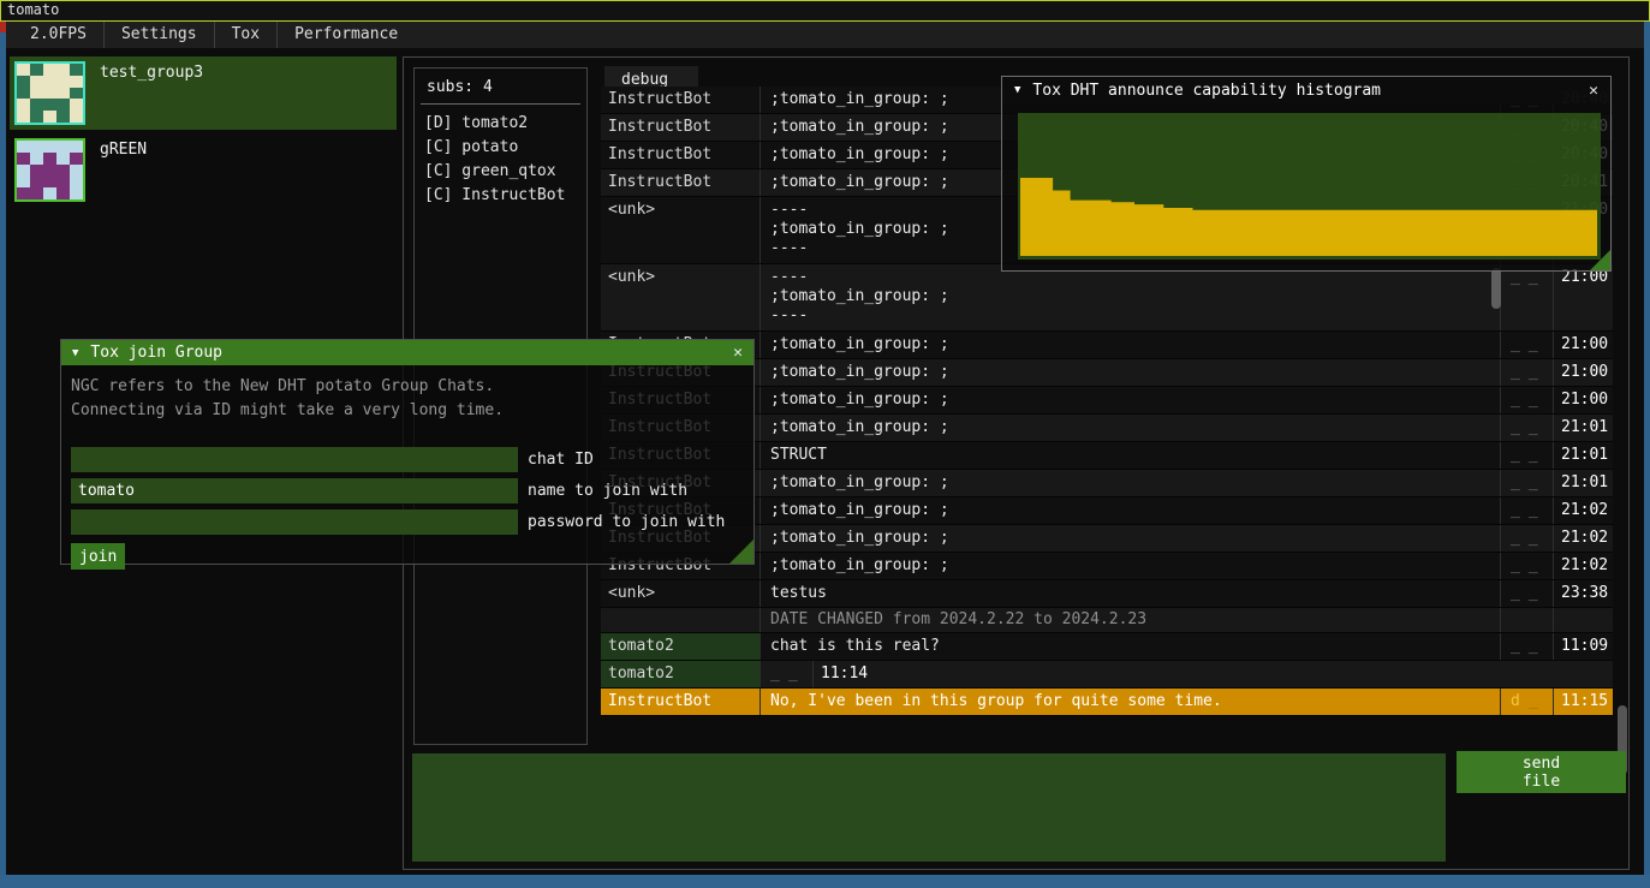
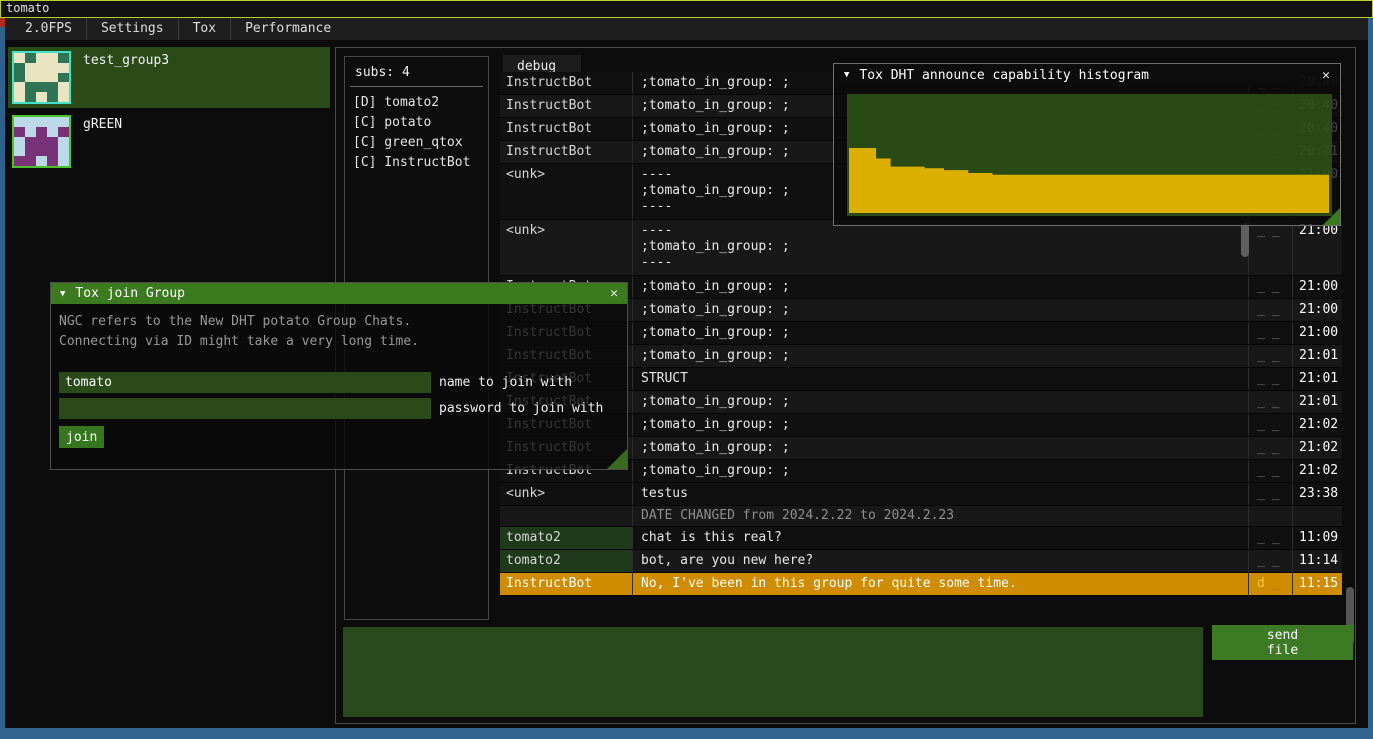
  tomato
  2.0FPS
  Settings
  Tox
  Performance
  test_group3
  gREEN
  subs: 4
  [D] tomato2
  [C] potato
  [C] green_qtox
  [C] InstructBot
  debug
  InstructBot
  ;tomato_in_group: ;
  InstructBot
  ;tomato_in_group: ;
  20:40
  InstructBot
  ;tomato_in_group: ;
  20:40
  InstructBot
  ;tomato_in_group: ;
  20:41
  <unk>
  ----
  ;tomato_in_group: ;
  ----
  _
  _
  21:00
  <unk>
  ----
  ;tomato_in_group: ;
  ----
  _
  _
  21:00
  ;tomato_in_group: ;
  _
  _
  21:00
  InstructBot
  ;tomato_in_group: ;
  _
  _
  21:00
  InstructBot
  ;tomato_in_group: ;
  _
  _
  21:00
  InstructBot
  ;tomato_in_group: ;
  _
  _
  21:01
  InstructBot
  STRUCT
  _
  _
  21:01
  InstructBot
  ;tomato_in_group: ;
  _
  _
  21:01
  InstructBot
  ;tomato_in_group: ;
  _
  _
  21:02
  InstructBot
  ;tomato_in_group: ;
  _
  _
  21:02
  InstructBot
  ;tomato_in_group: ;
  _
  _
  21:02
  <unk>
  testus
  _
  _
  23:38
  DATE CHANGED from 2024.2.22 to 2024.2.23
  tomato2
  chat is this real?
  _
  _
  11:09
  tomato2
+ bot, are you new here?
  _
  _
  11:14
  InstructBot
  No, I've been in this group for quite some time.
  d
  _
  11:15
  send file
  ▼
  Tox join Group
  ✕
  NGC refers to the New DHT potato Group Chats.
  Connecting via ID might take a very long time.
- chat ID
  tomato
  name to join with
  password to join with
  join
  ▼
  Tox DHT announce capability histogram
  ✕
